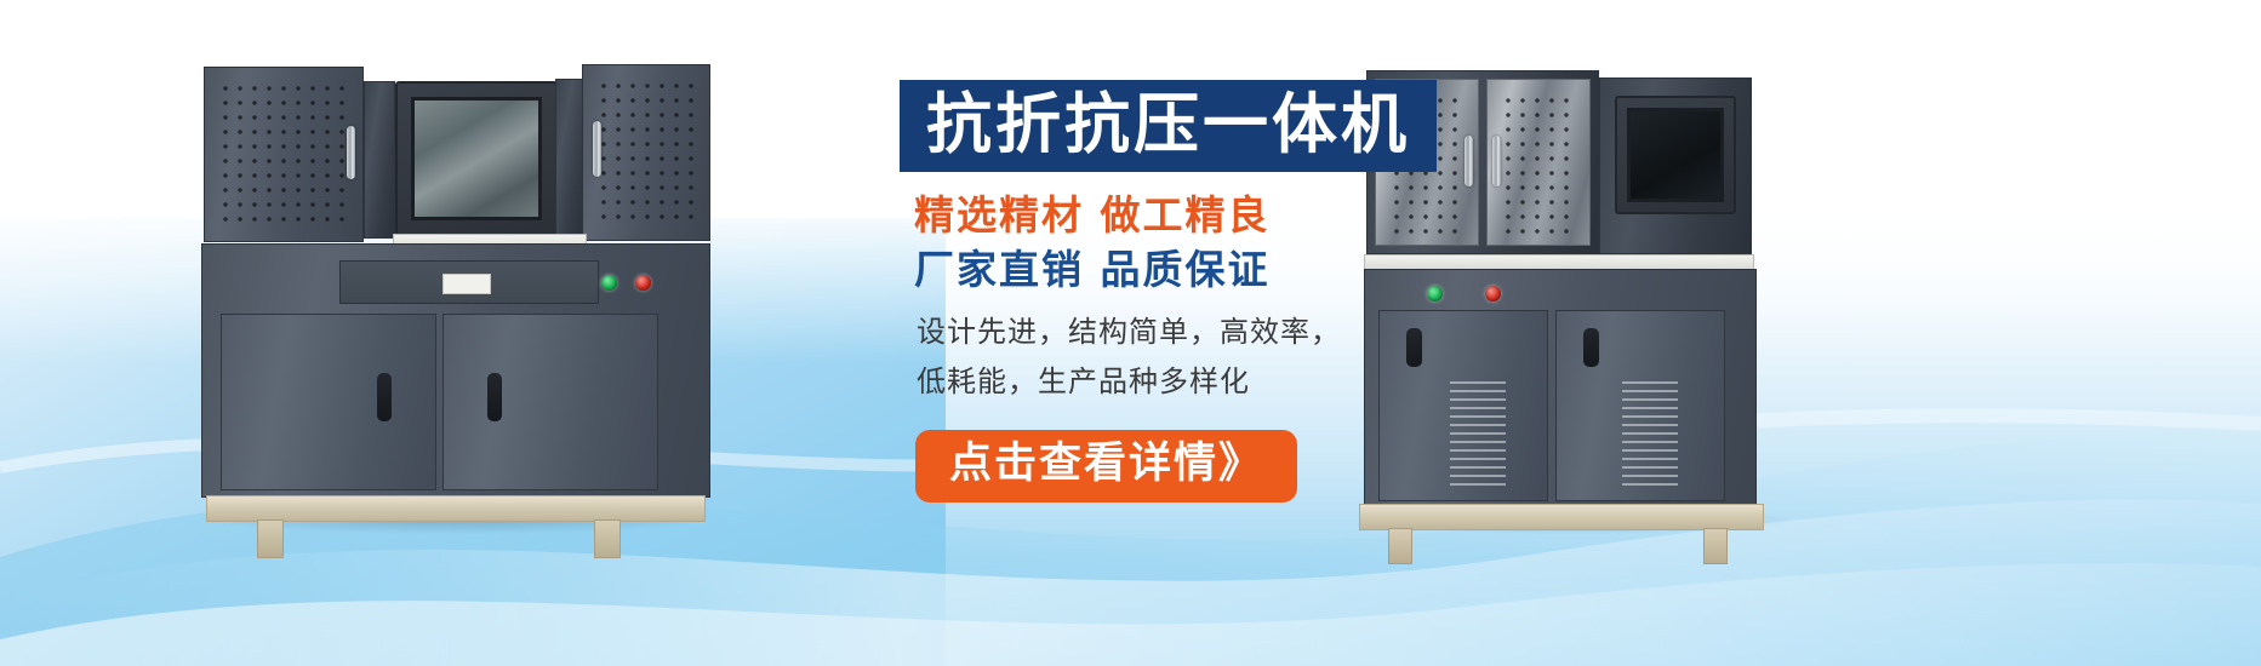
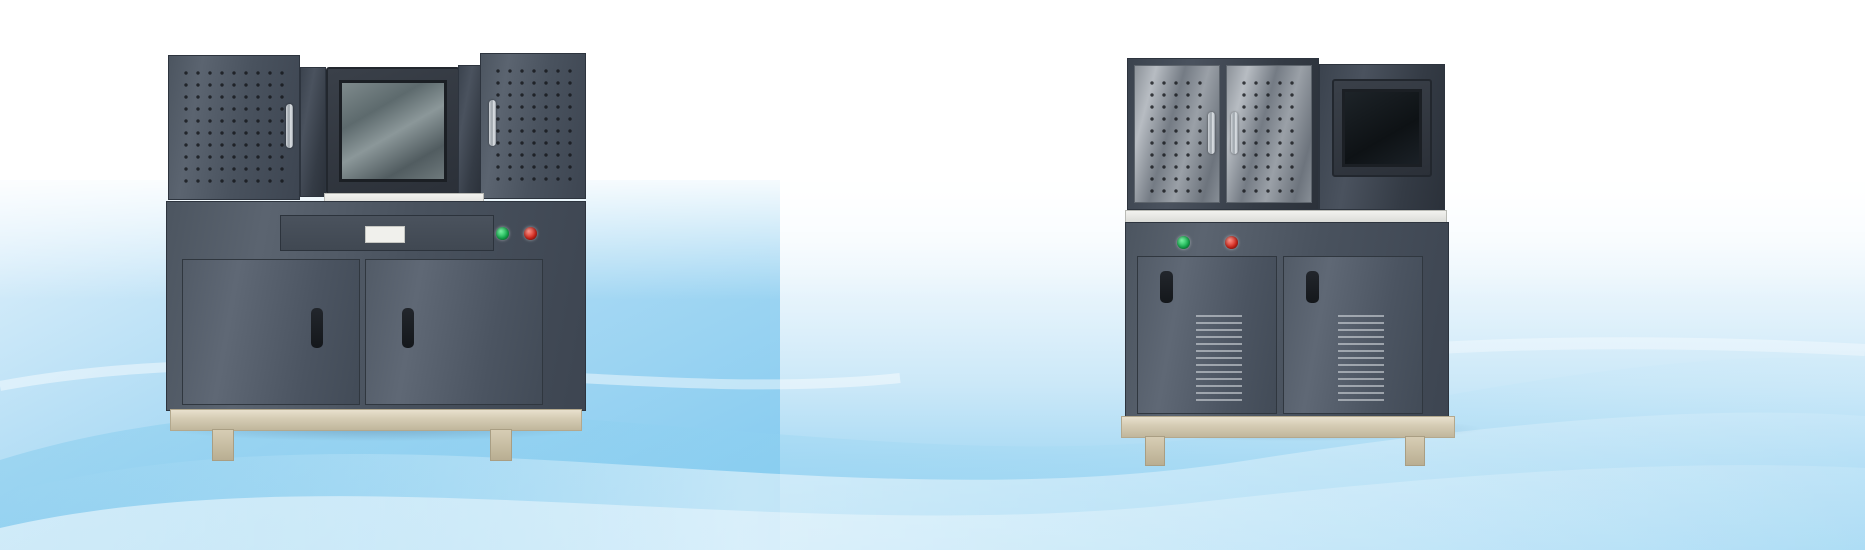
- 抗折抗压一体机
- 精选精材 做工精良
- 厂家直销 品质保证
- 设计先进，结构简单，高效率，
- 低耗能，生产品种多样化
- 点击查看详情》
